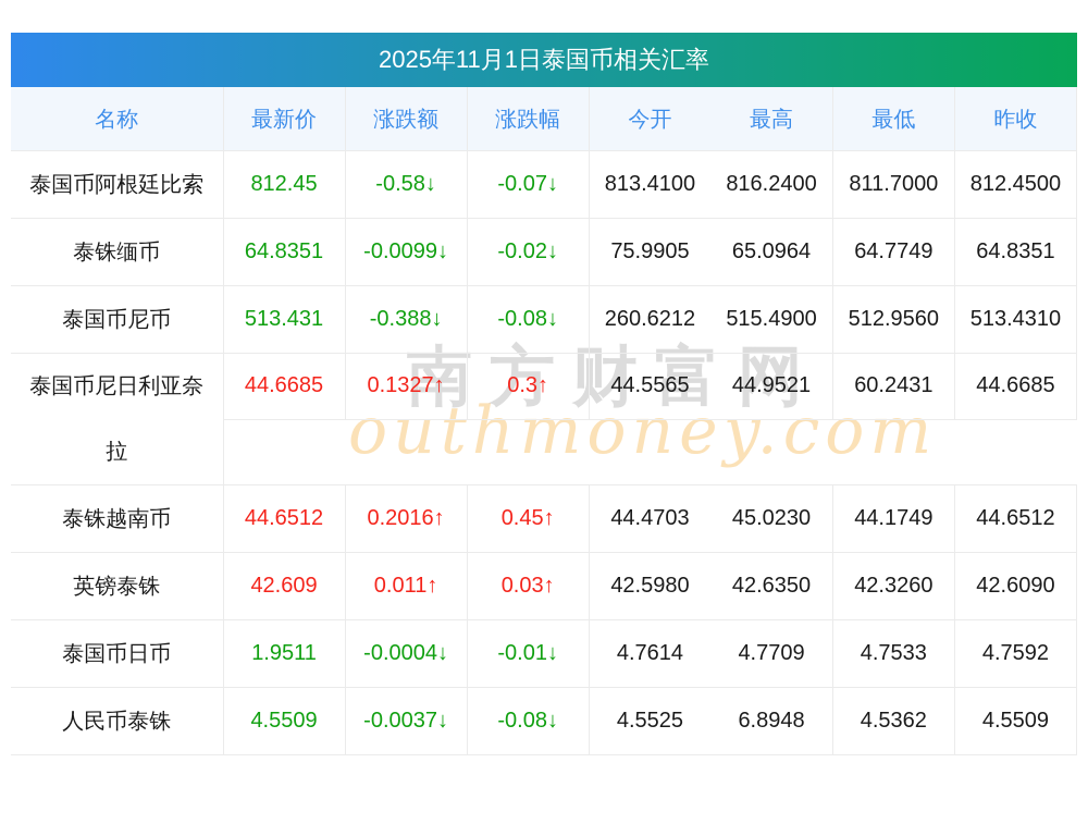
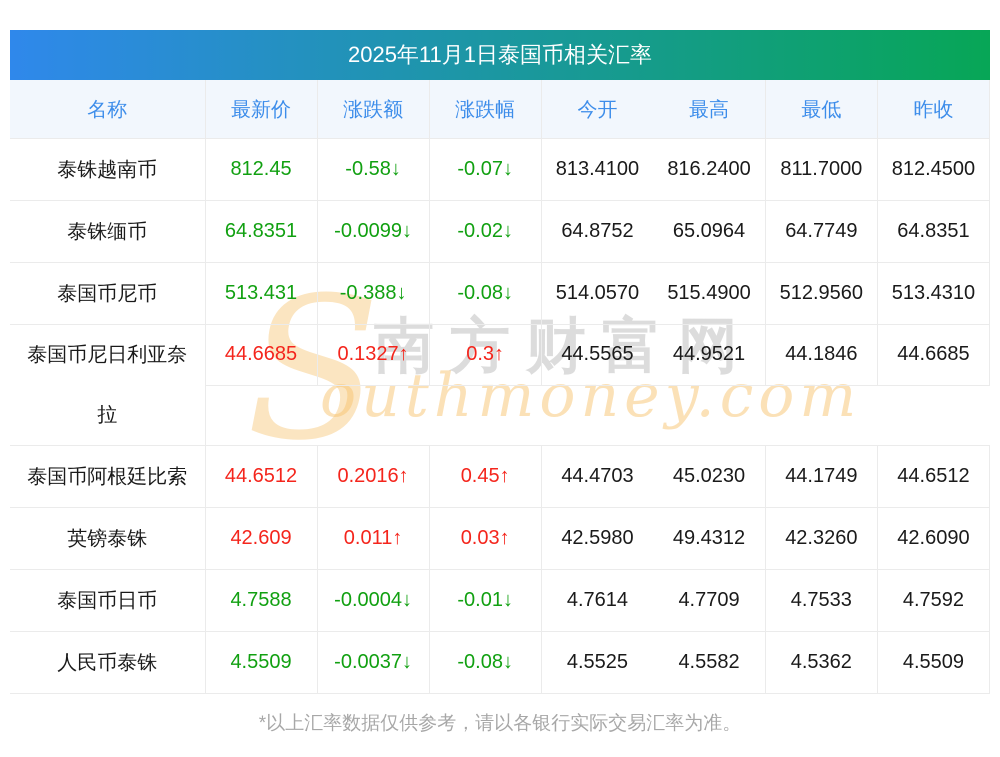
+ S
  南方财富网
  outhmoney.com
  2025年11月1日泰国币相关汇率
  名称	最新价	涨跌额	涨跌幅	今开	最高	最低	昨收
- 泰国币阿根廷比索	812.45	-0.58↓	-0.07↓	813.4100	816.2400	811.7000	812.4500
+ 泰铢越南币	812.45	-0.58↓	-0.07↓	813.4100	816.2400	811.7000	812.4500
- 泰铢缅币	64.8351	-0.0099↓	-0.02↓	75.9905	65.0964	64.7749	64.8351
+ 泰铢缅币	64.8351	-0.0099↓	-0.02↓	64.8752	65.0964	64.7749	64.8351
- 泰国币尼币	513.431	-0.388↓	-0.08↓	260.6212	515.4900	512.9560	513.4310
+ 泰国币尼币	513.431	-0.388↓	-0.08↓	514.0570	515.4900	512.9560	513.4310
- 泰国币尼日利亚奈拉	44.6685	0.1327↑	0.3↑	44.5565	44.9521	60.2431	44.6685
+ 泰国币尼日利亚奈拉	44.6685	0.1327↑	0.3↑	44.5565	44.9521	44.1846	44.6685
- 泰铢越南币	44.6512	0.2016↑	0.45↑	44.4703	45.0230	44.1749	44.6512
+ 泰国币阿根廷比索	44.6512	0.2016↑	0.45↑	44.4703	45.0230	44.1749	44.6512
- 英镑泰铢	42.609	0.011↑	0.03↑	42.5980	42.6350	42.3260	42.6090
+ 英镑泰铢	42.609	0.011↑	0.03↑	42.5980	49.4312	42.3260	42.6090
- 泰国币日币	1.9511	-0.0004↓	-0.01↓	4.7614	4.7709	4.7533	4.7592
+ 泰国币日币	4.7588	-0.0004↓	-0.01↓	4.7614	4.7709	4.7533	4.7592
- 人民币泰铢	4.5509	-0.0037↓	-0.08↓	4.5525	6.8948	4.5362	4.5509
+ 人民币泰铢	4.5509	-0.0037↓	-0.08↓	4.5525	4.5582	4.5362	4.5509
+ *以上汇率数据仅供参考，请以各银行实际交易汇率为准。
